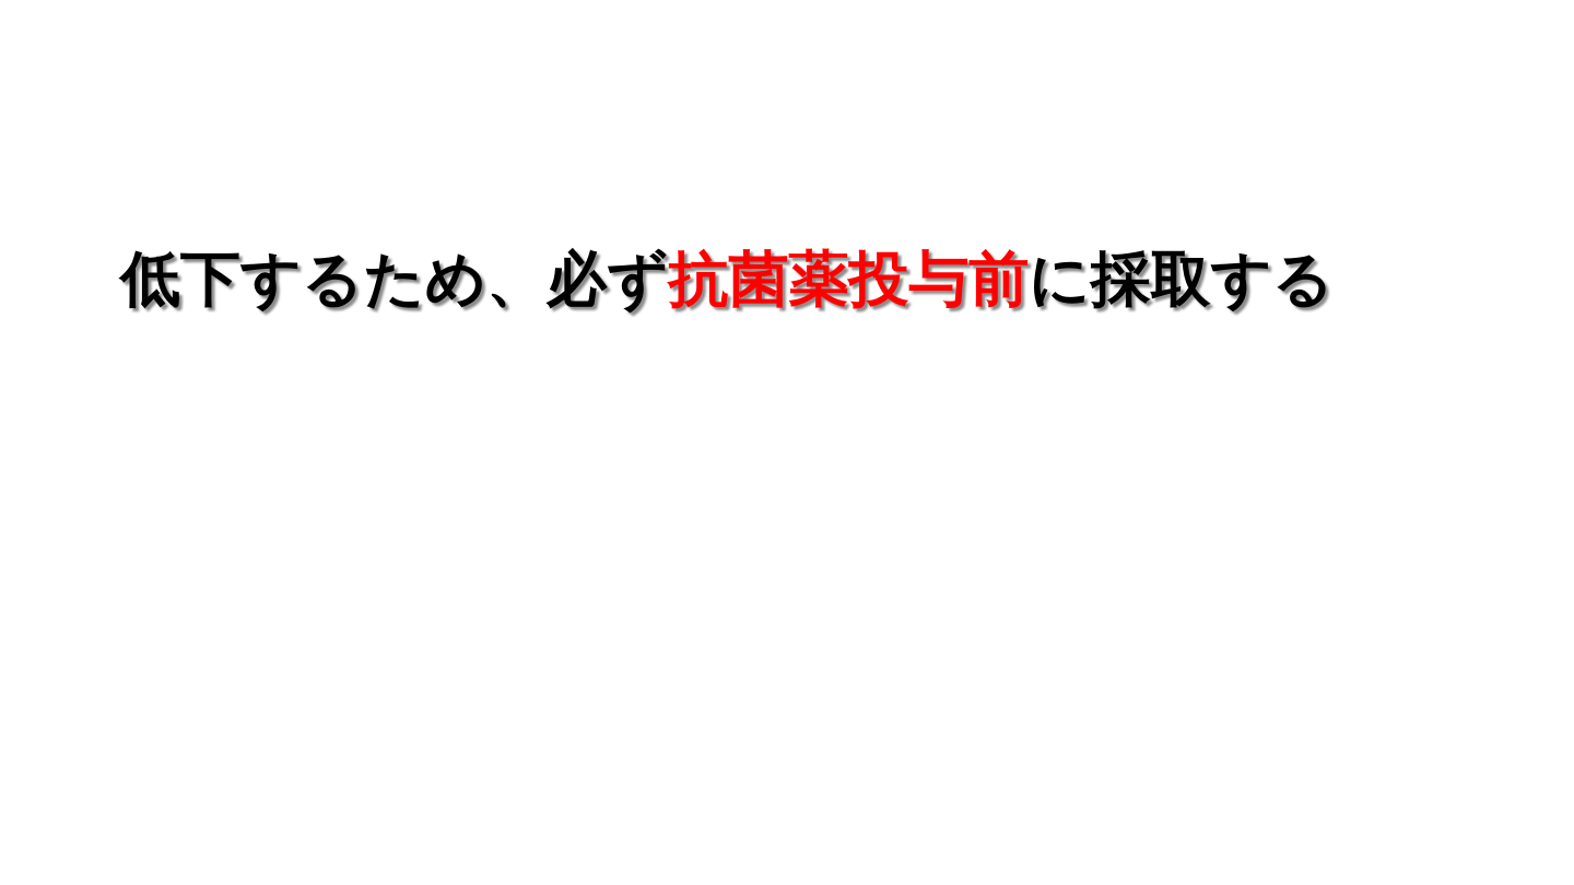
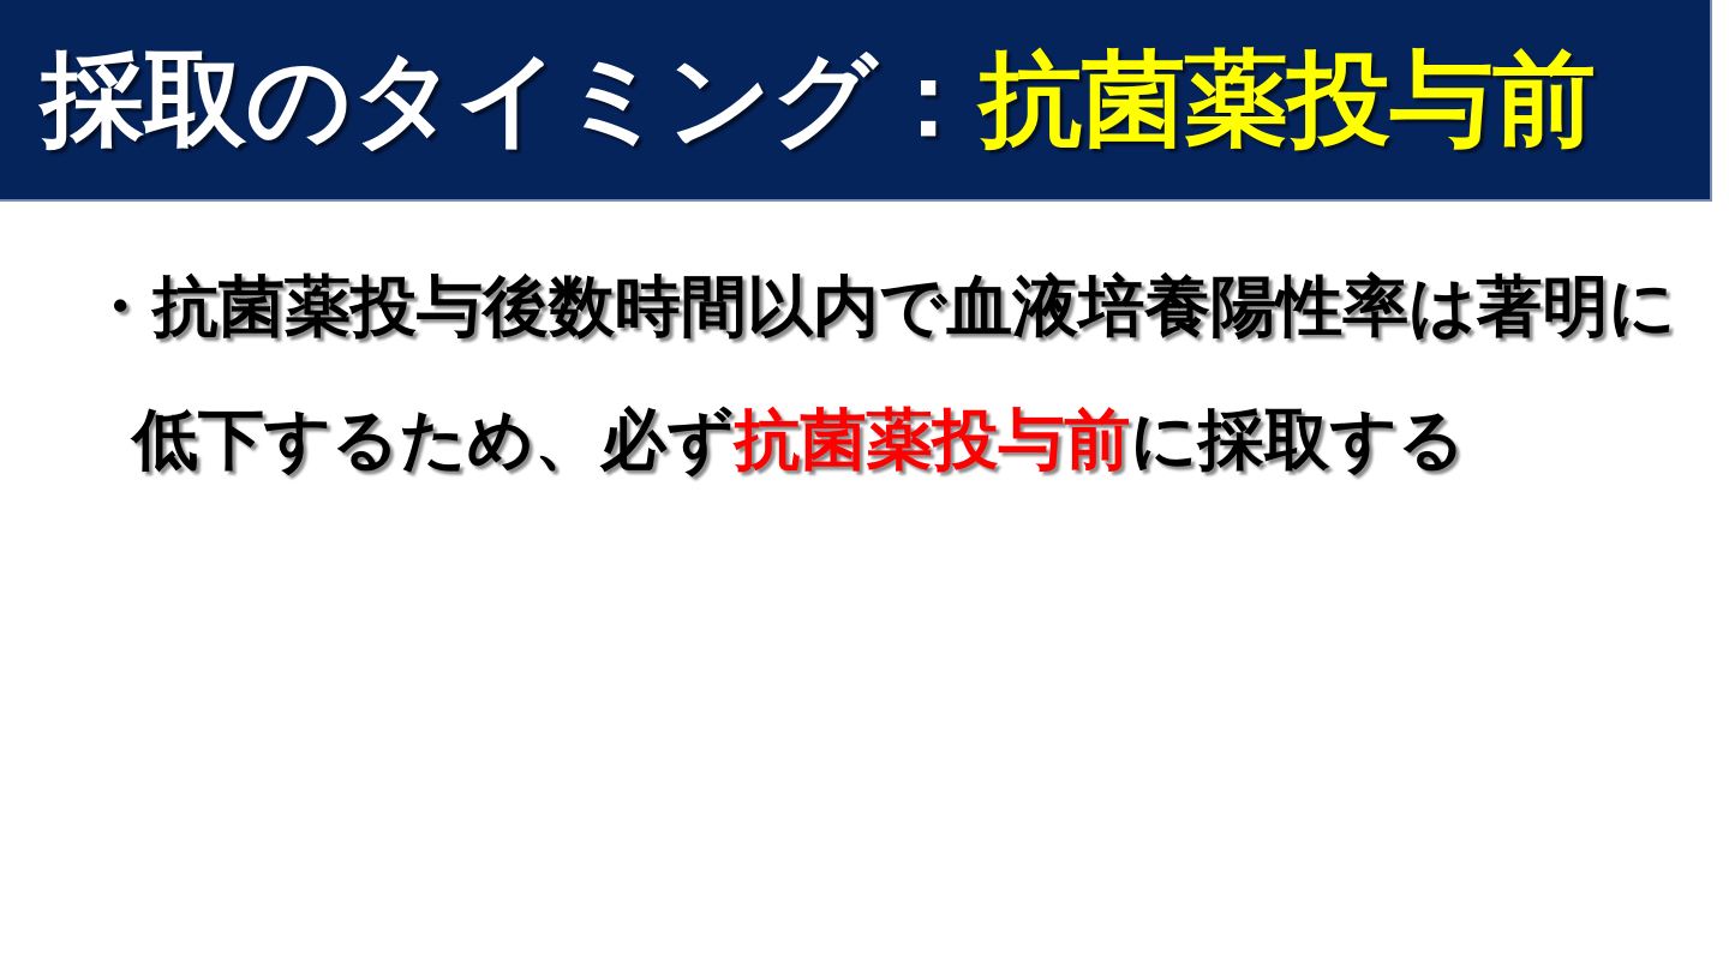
+ 採取のタイミング：抗菌薬投与前
+ ・抗菌薬投与後数時間以内で血液培養陽性率は著明に
  低下するため、必ず抗菌薬投与前に採取する
